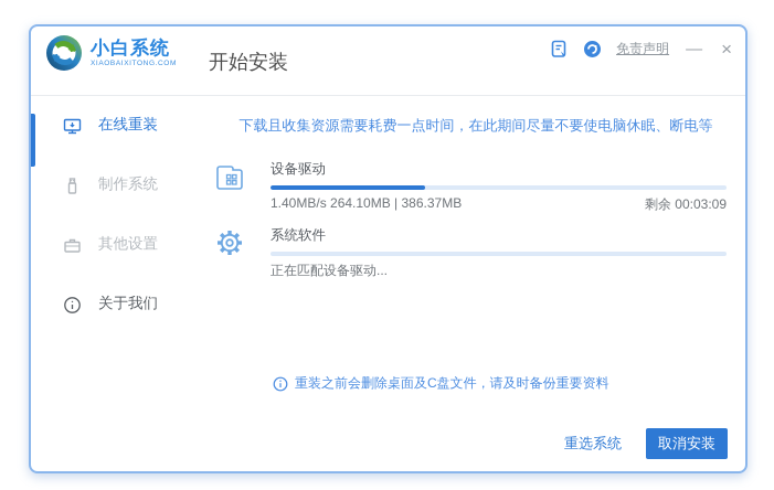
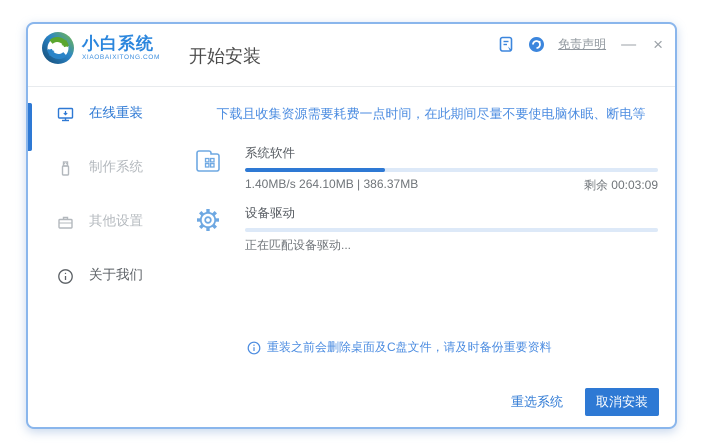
  小白系统
  开始安装
  免责声明
  —
  ×
  在线重装
  制作系统
  其他设置
  关于我们
  下载且收集资源需要耗费一点时间，在此期间尽量不要使电脑休眠、断电等
- 设备驱动
+ 系统软件
  1.40MB/s 264.10MB | 386.37MB
  剩余 00:03:09
- 系统软件
+ 设备驱动
  正在匹配设备驱动...
  重装之前会删除桌面及C盘文件，请及时备份重要资料
  重选系统
  取消安装
